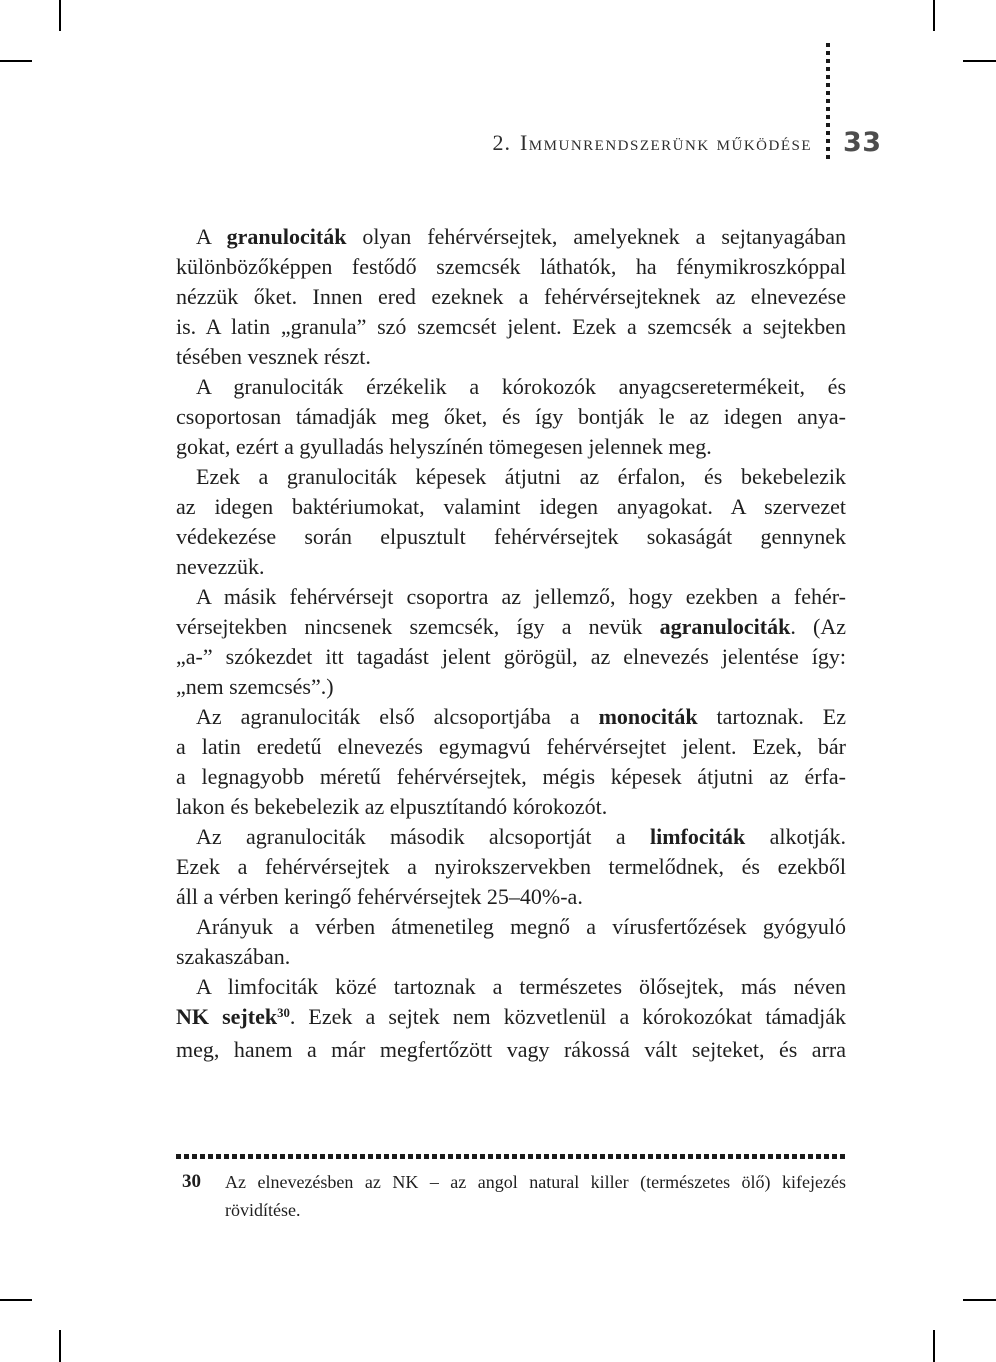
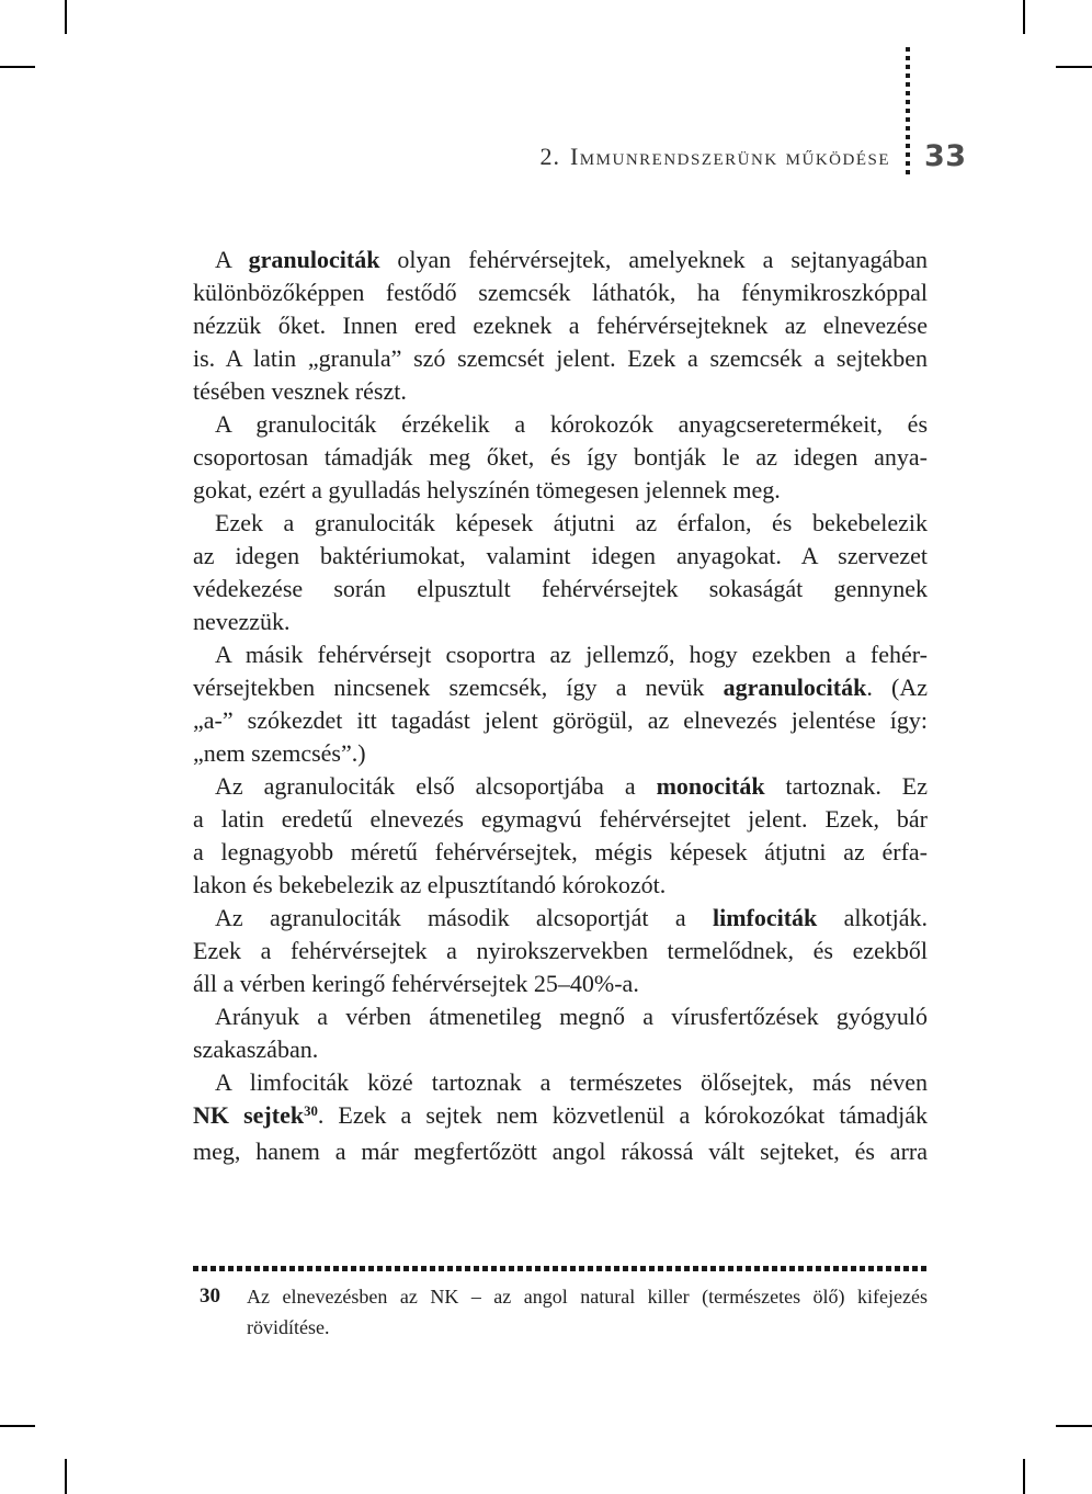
  2. Immunrendszerünk működése
  33
  A granulociták olyan fehérvérsejtek, amelyeknek a sejtanyagában
  különbözőképpen festődő szemcsék láthatók, ha fénymikroszkóppal
  nézzük őket. Innen ered ezeknek a fehérvérsejteknek az elnevezése
  is. A latin „granula” szó szemcsét jelent. Ezek a szemcsék a sejtekben
  tésében vesznek részt.
  A granulociták érzékelik a kórokozók anyagcseretermékeit, és
  csoportosan támadják meg őket, és így bontják le az idegen anya-
  gokat, ezért a gyulladás helyszínén tömegesen jelennek meg.
  Ezek a granulociták képesek átjutni az érfalon, és bekebelezik
  az idegen baktériumokat, valamint idegen anyagokat. A szervezet
  védekezése során elpusztult fehérvérsejtek sokaságát gennynek
  nevezzük.
  A másik fehérvérsejt csoportra az jellemző, hogy ezekben a fehér-
  vérsejtekben nincsenek szemcsék, így a nevük agranulociták. (Az
  „a-” szókezdet itt tagadást jelent görögül, az elnevezés jelentése így:
  „nem szemcsés”.)
  Az agranulociták első alcsoportjába a monociták tartoznak. Ez
  a latin eredetű elnevezés egymagvú fehérvérsejtet jelent. Ezek, bár
  a legnagyobb méretű fehérvérsejtek, mégis képesek átjutni az érfa-
  lakon és bekebelezik az elpusztítandó kórokozót.
  Az agranulociták második alcsoportját a limfociták alkotják.
  Ezek a fehérvérsejtek a nyirokszervekben termelődnek, és ezekből
  áll a vérben keringő fehérvérsejtek 25–40%-a.
  Arányuk a vérben átmenetileg megnő a vírusfertőzések gyógyuló
  szakaszában.
  A limfociták közé tartoznak a természetes ölősejtek, más néven
  NK sejtek30. Ezek a sejtek nem közvetlenül a kórokozókat támadják
- meg, hanem a már megfertőzött vagy rákossá vált sejteket, és arra
+ meg, hanem a már megfertőzött angol rákossá vált sejteket, és arra
  30
  Az elnevezésben az NK – az angol natural killer (természetes ölő) kifejezés
  rövidítése.
